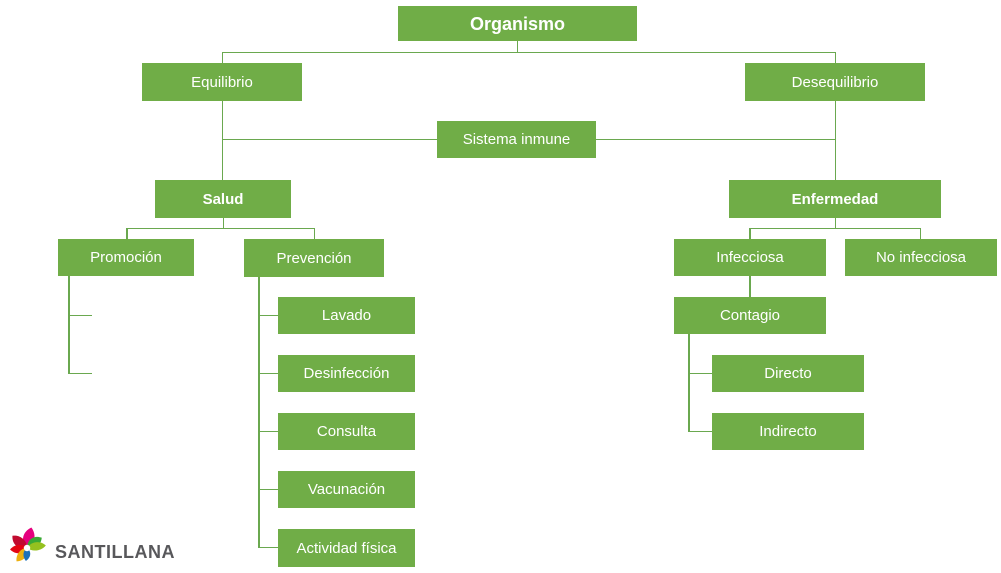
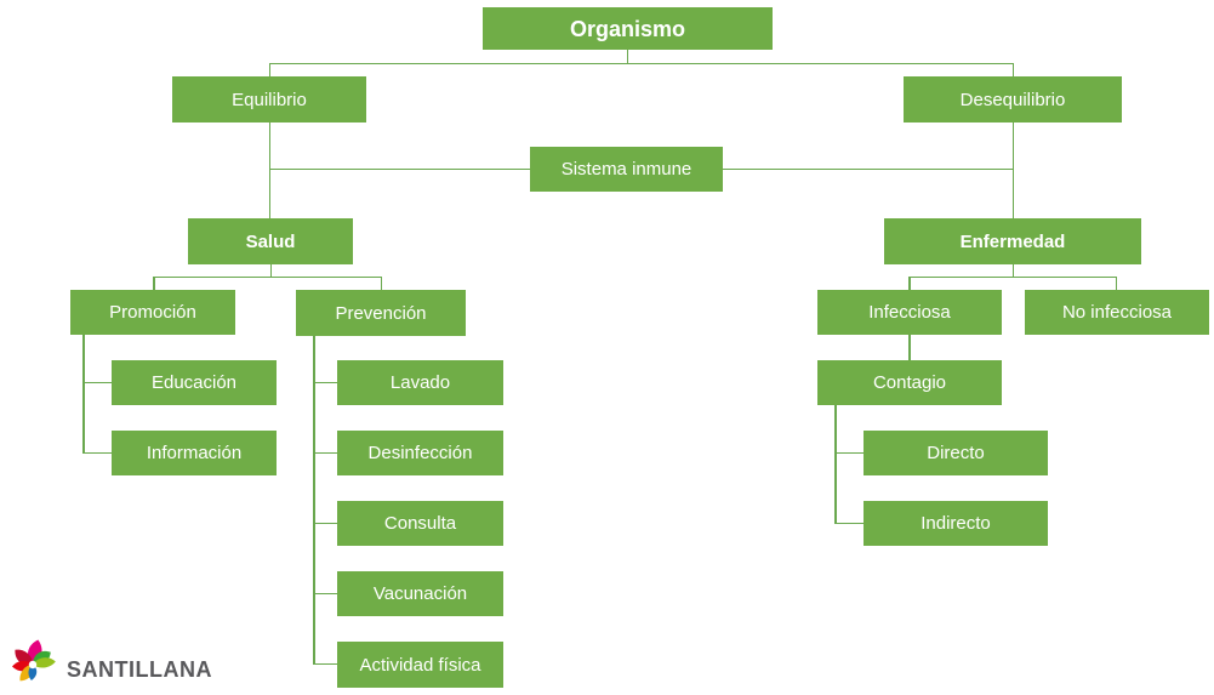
  Organismo
  Equilibrio
  Desequilibrio
  Sistema inmune
  Salud
  Enfermedad
  Promoción
  Prevención
  Infecciosa
  No infecciosa
+ Educación
+ Información
  Lavado
  Desinfección
  Consulta
  Vacunación
  Actividad física
  Contagio
  Directo
  Indirecto
  SANTILLANA
